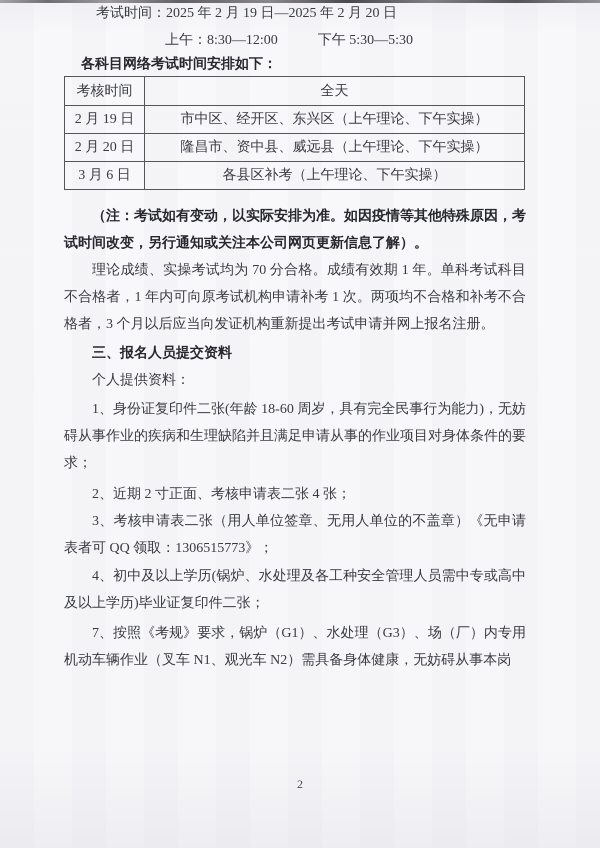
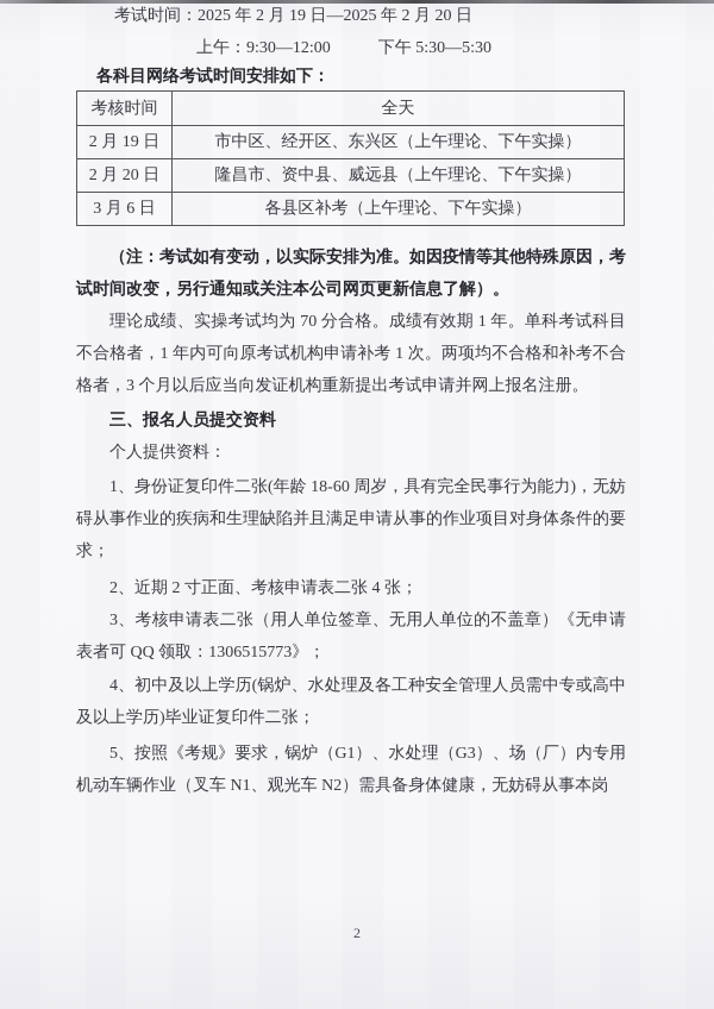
  考试时间：2025 年 2 月 19 日—2025 年 2 月 20 日
- 上午：8:30—12:00
+ 上午：9:30—12:00
  下午 5:30—5:30
  各科目网络考试时间安排如下：
  考核时间	全天
  2 月 19 日	市中区、经开区、东兴区（上午理论、下午实操）
  2 月 20 日	隆昌市、资中县、威远县（上午理论、下午实操）
  3 月 6 日	各县区补考（上午理论、下午实操）
  （注：考试如有变动，以实际安排为准。如因疫情等其他特殊原因，考试时间改变，另行通知或关注本公司网页更新信息了解）。
  理论成绩、实操考试均为 70 分合格。成绩有效期 1 年。单科考试科目不合格者，1 年内可向原考试机构申请补考 1 次。两项均不合格和补考不合格者，3 个月以后应当向发证机构重新提出考试申请并网上报名注册。
  三、报名人员提交资料
  个人提供资料：
  1、身份证复印件二张(年龄 18-60 周岁，具有完全民事行为能力)，无妨碍从事作业的疾病和生理缺陷并且满足申请从事的作业项目对身体条件的要求；
  2、近期 2 寸正面、考核申请表二张 4 张；
  3、考核申请表二张（用人单位签章、无用人单位的不盖章）《无申请表者可 QQ 领取：1306515773》；
  4、初中及以上学历(锅炉、水处理及各工种安全管理人员需中专或高中及以上学历)毕业证复印件二张；
- 7、按照《考规》要求，锅炉（G1）、水处理（G3）、场（厂）内专用机动车辆作业（叉车 N1、观光车 N2）需具备身体健康，无妨碍从事本岗
+ 5、按照《考规》要求，锅炉（G1）、水处理（G3）、场（厂）内专用机动车辆作业（叉车 N1、观光车 N2）需具备身体健康，无妨碍从事本岗
  2
